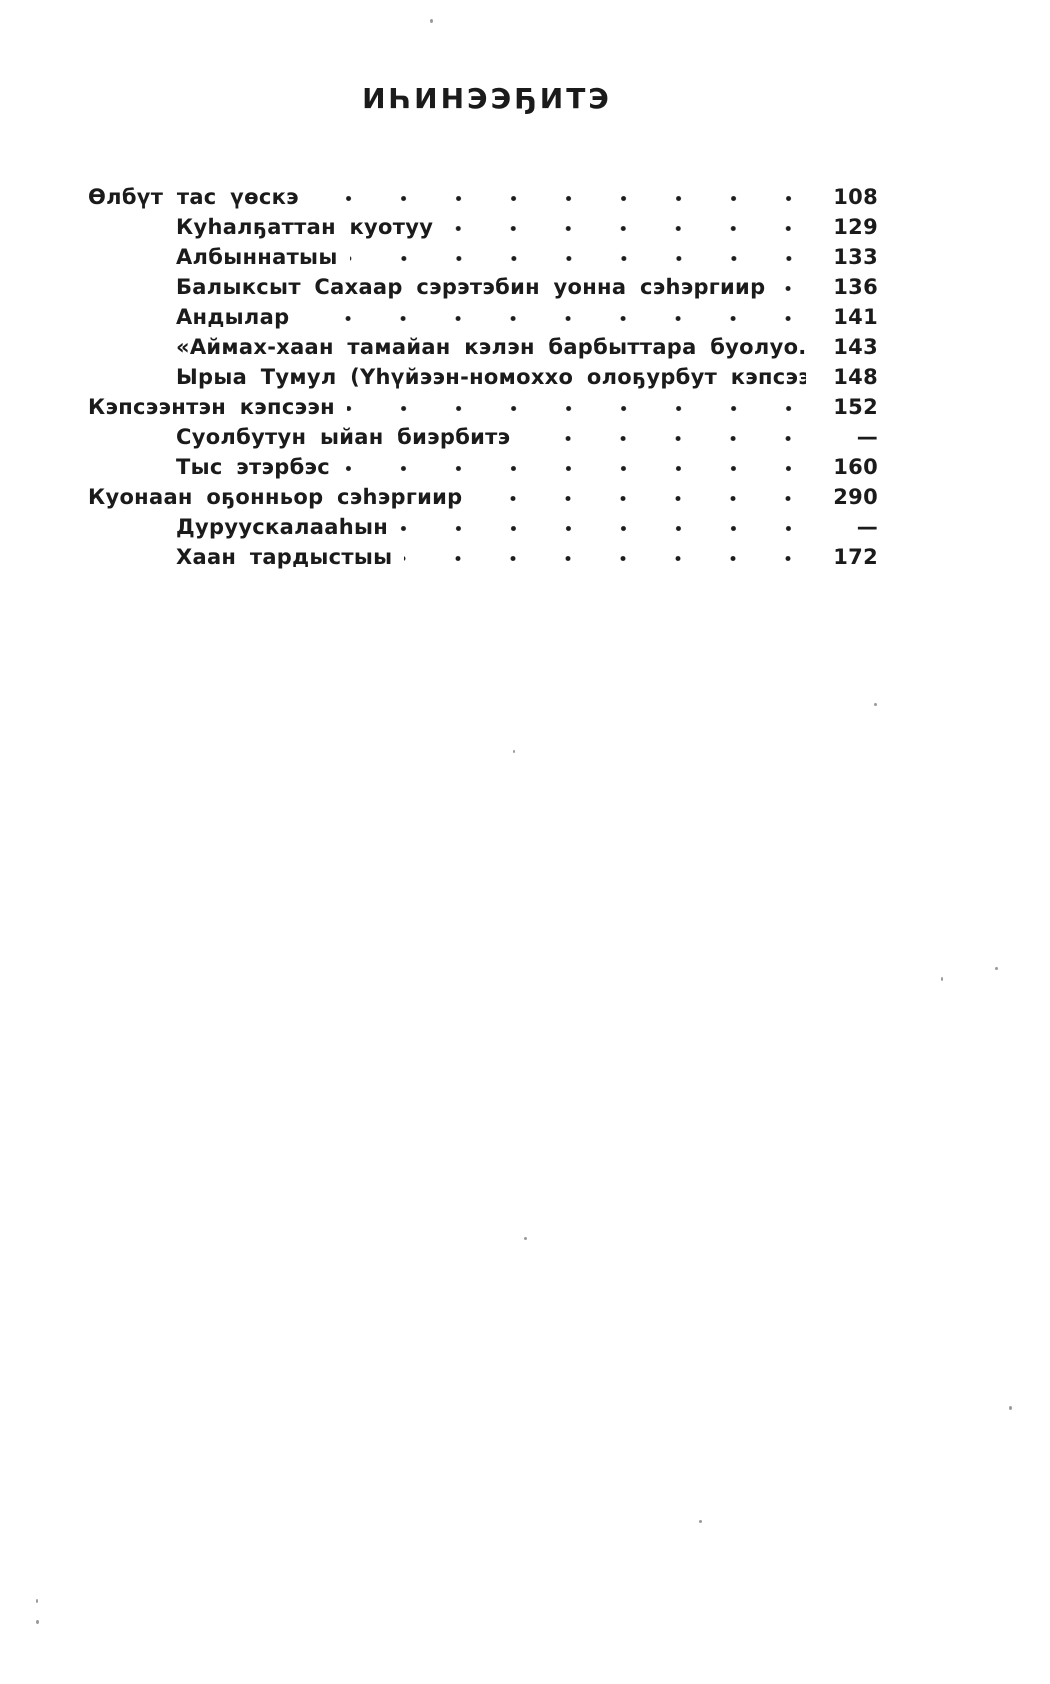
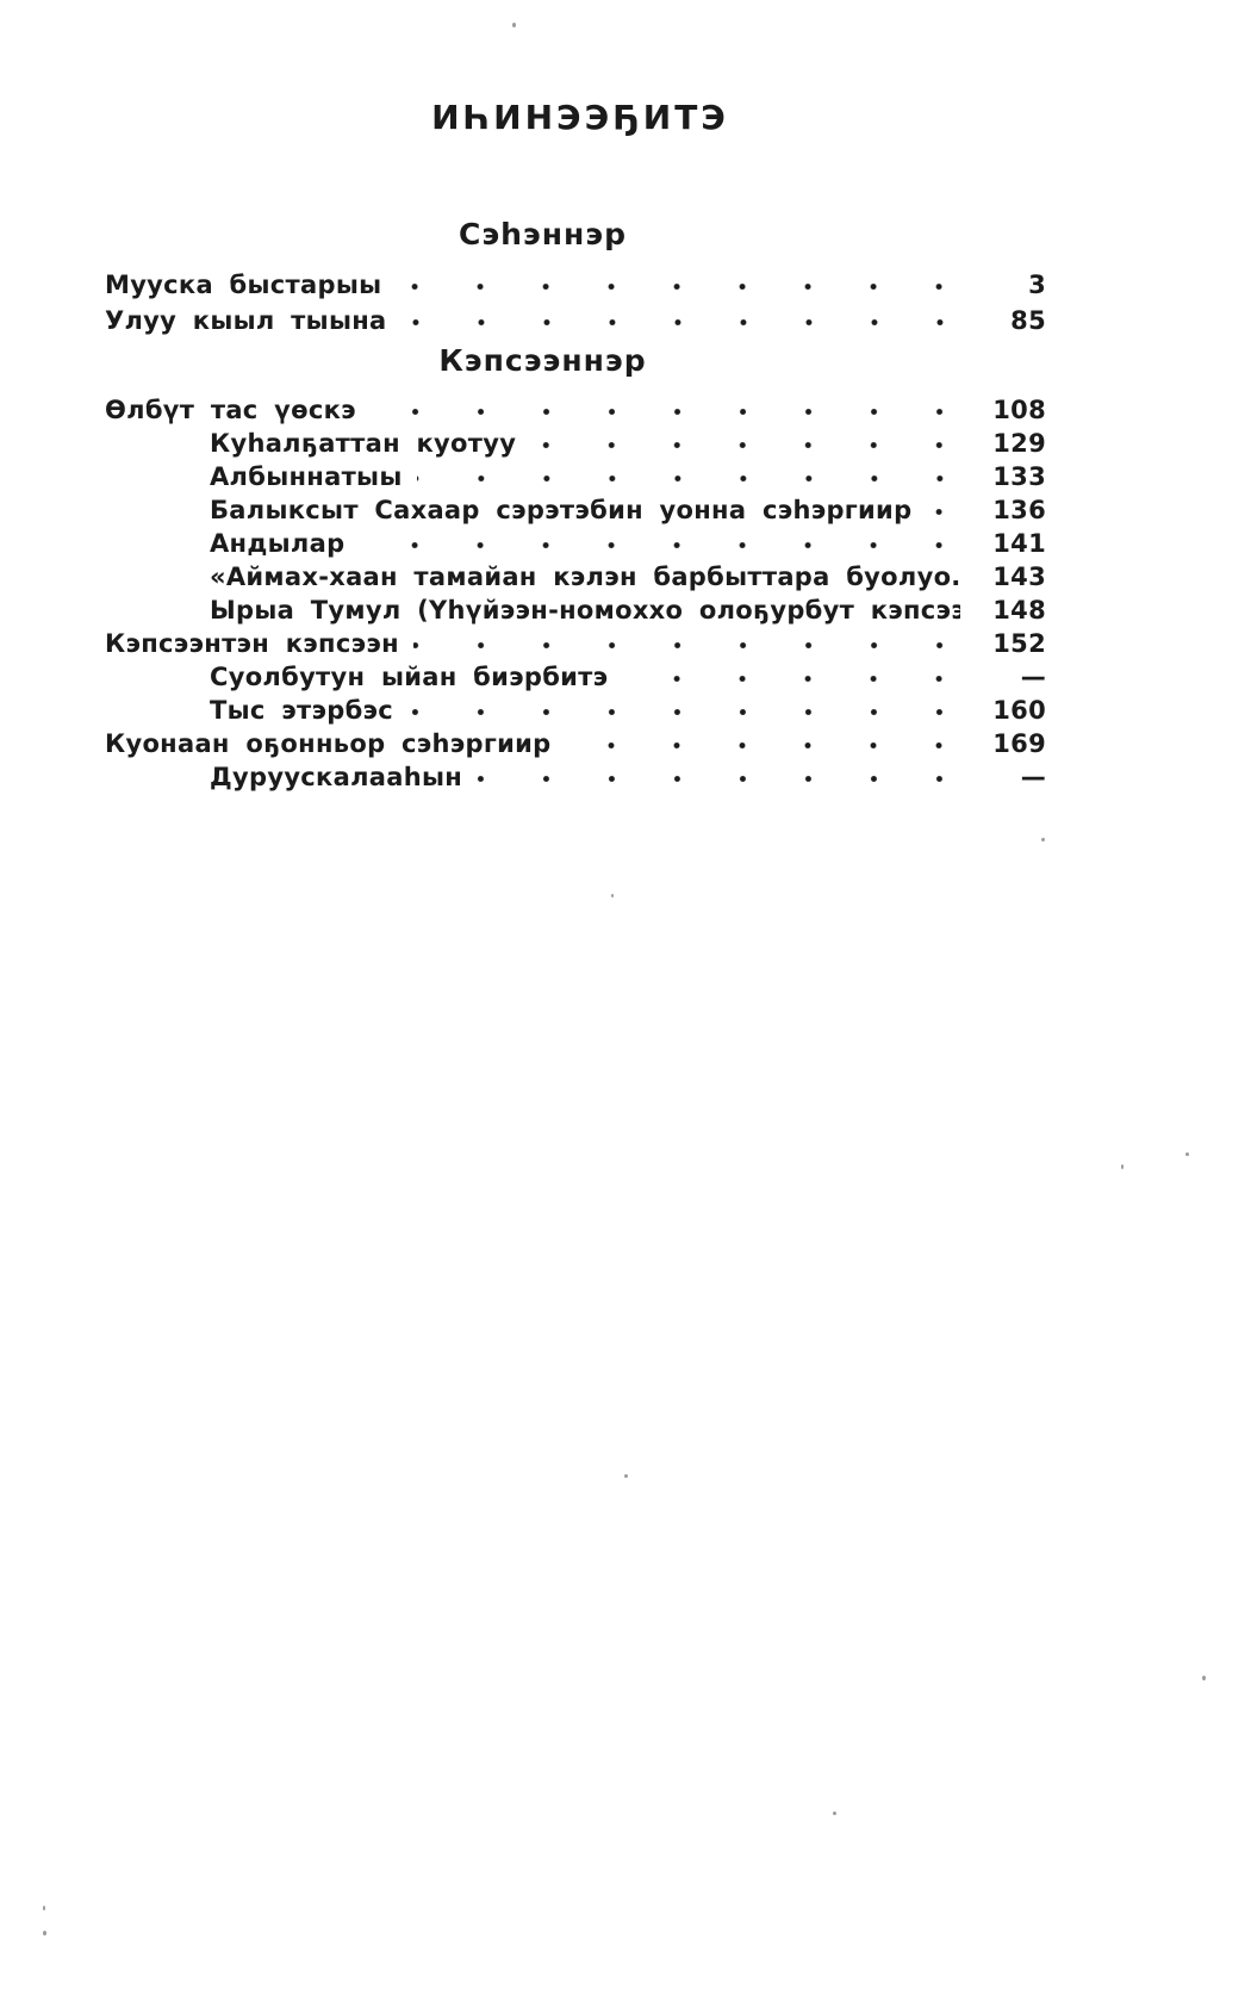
  ИҺИНЭЭҔИТЭ
+ Сэһэннэр
+ Мууска быстарыы
+ 3
+ Улуу кыыл тыына
+ 85
+ Кэпсээннэр
  Өлбүт тас үөскэ
  108
  Куһалҕаттан куотуу
  129
  Албыннатыы
  133
  Балыксыт Сахаар сэрэтэбин уонна сэһэргиир
  136
  Андылар
  141
  «Аймах-хаан тамайан кэлэн барбыттара буолуо.
  143
  Ырыа Тумул (Үһүйээн-номоххо олоҕурбут кэпсээ
  148
  Кэпсээнтэн кэпсээн
  152
  Суолбутун ыйан биэрбитэ
  —
  Тыс этэрбэс
  160
  Куонаан оҕонньор сэһэргиир
- 290
+ 169
  Дуруускалааһын
  —
- Хаан тардыстыы
- 172
